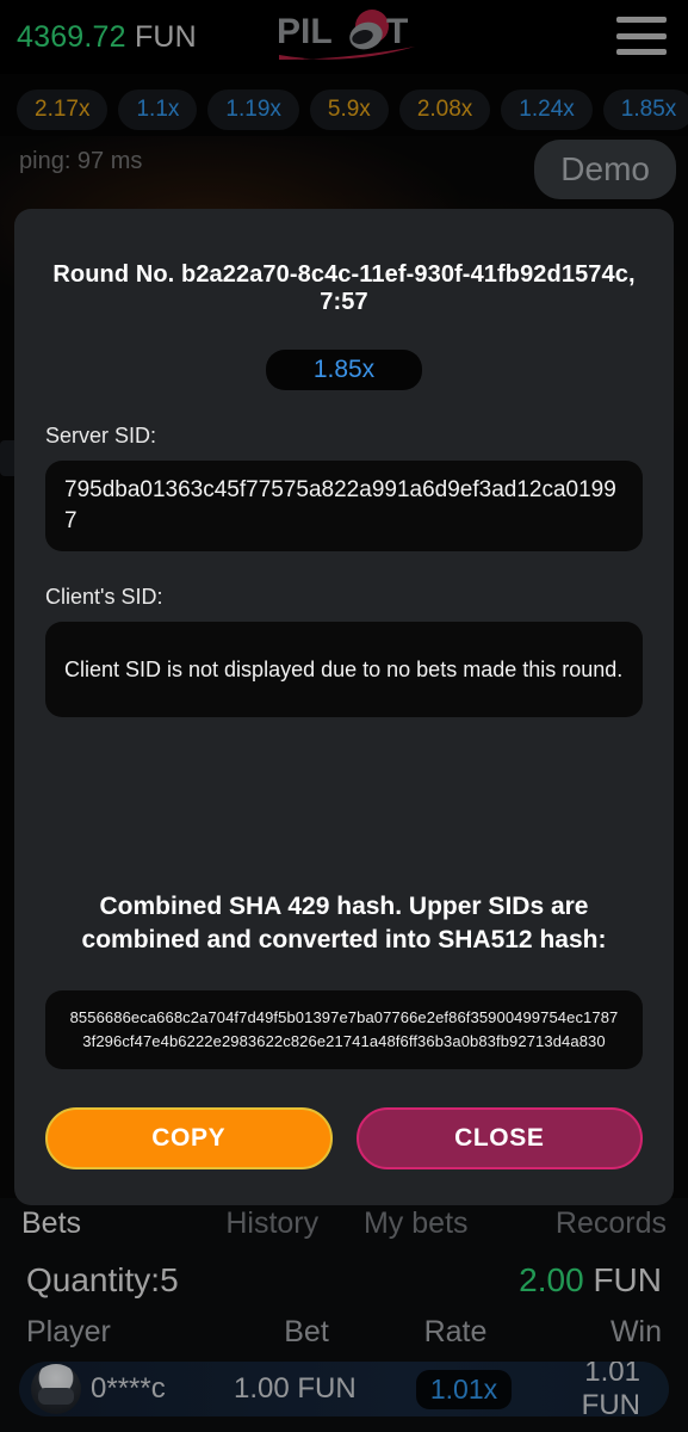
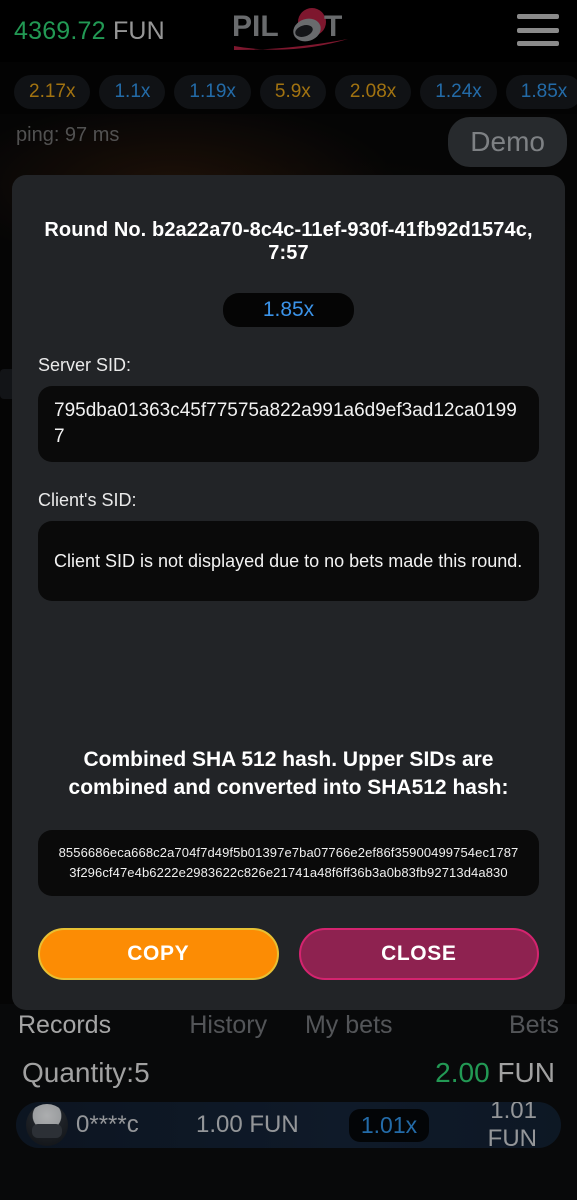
  4369.72 FUN
  PIL
  T
  2.17x
  1.1x
  1.19x
  5.9x
  2.08x
  1.24x
  1.85x
  ping: 97 ms
  Demo
- Bets
+ Records
  History
  My bets
- Records
+ Bets
  Quantity:5
  2.00 FUN
- Player
- Bet
- Rate
- Win
  0****c
  1.00 FUN
  1.01x
  1.01 FUN
  Round No. b2a22a70-8c4c-11ef-930f-41fb92d1574c, 7:57
  1.85x
  Server SID:
  795dba01363c45f77575a822a991a6d9ef3ad12ca01997
  Client's SID:
  Client SID is not displayed due to no bets made this round.
- Combined SHA 429 hash. Upper SIDs are combined and converted into SHA512 hash:
+ Combined SHA 512 hash. Upper SIDs are combined and converted into SHA512 hash:
  8556686eca668c2a704f7d49f5b01397e7ba07766e2ef86f35900499754ec17873f296cf47e4b6222e2983622c826e21741a48f6ff36b3a0b83fb92713d4a830
  COPY
  CLOSE
